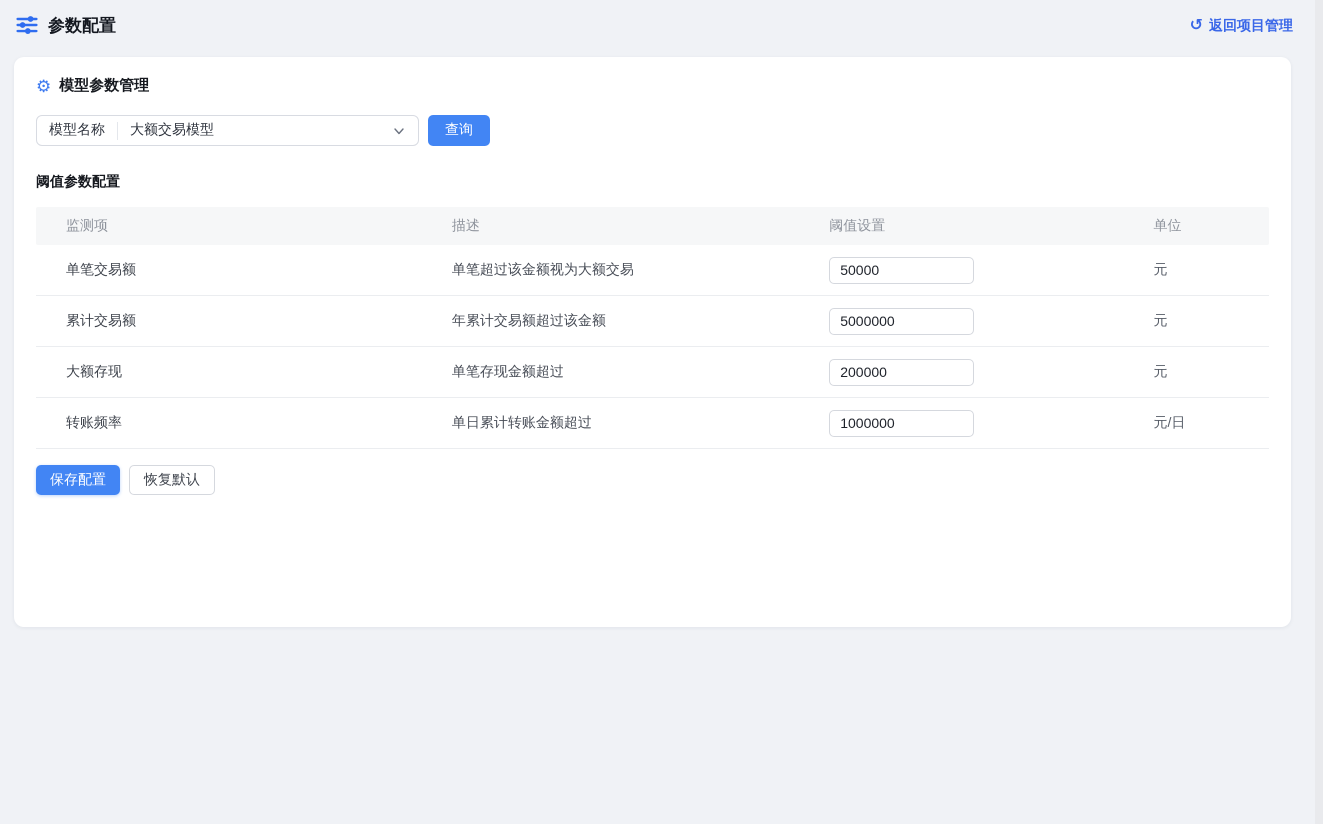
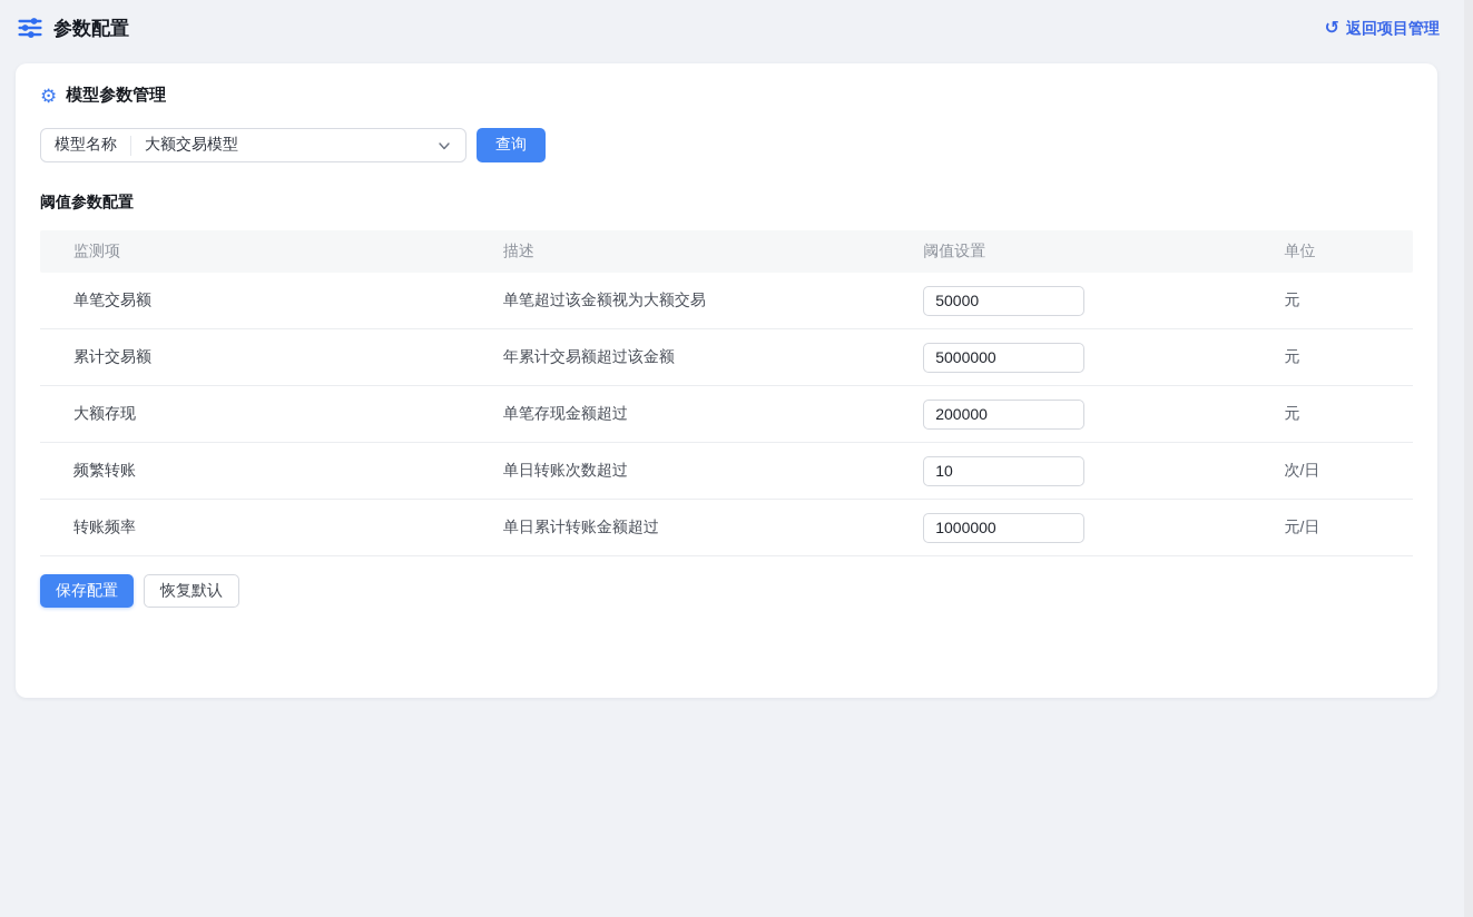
  参数配置
  ↺
  返回项目管理
  ⚙
  模型参数管理
  模型名称
  大额交易模型
  查询
  阈值参数配置
  监测项
  描述
  阈值设置
  单位
  单笔交易额
  单笔超过该金额视为大额交易
  50000
  元
  累计交易额
  年累计交易额超过该金额
  5000000
  元
  大额存现
  单笔存现金额超过
  200000
  元
+ 频繁转账
+ 单日转账次数超过
+ 10
+ 次/日
  转账频率
  单日累计转账金额超过
  1000000
  元/日
  保存配置
  恢复默认
